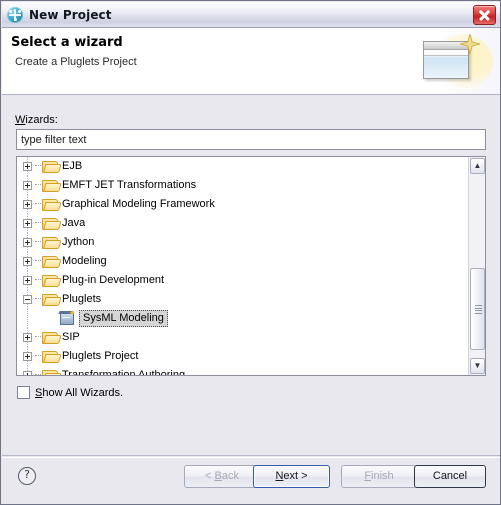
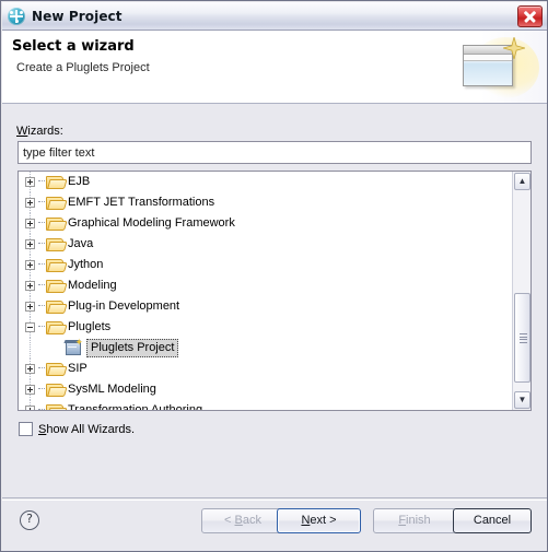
  New Project
  Select a wizard
  Create a Pluglets Project
  Wizards:
  type filter text
  EJB
  EMFT JET Transformations
  Graphical Modeling Framework
  Java
  Jython
  Modeling
  Plug-in Development
  Pluglets
  ✦
- SysML Modeling
+ Pluglets Project
  SIP
- Pluglets Project
+ SysML Modeling
  ▲
  ▼
  Show All Wizards.
  ?
  < Back
  Next >
  Finish
  Cancel
